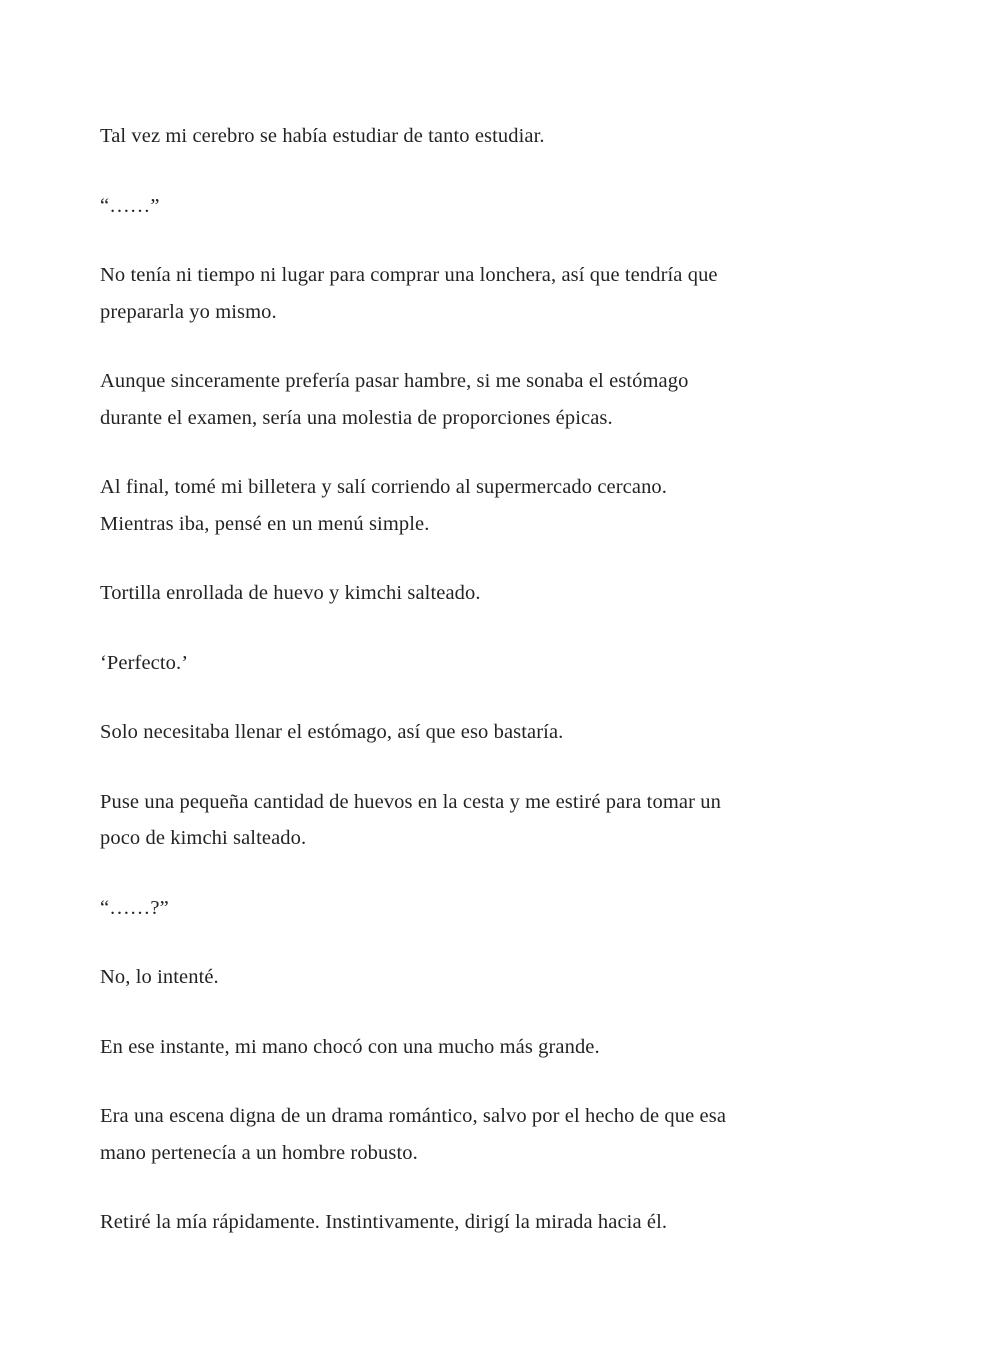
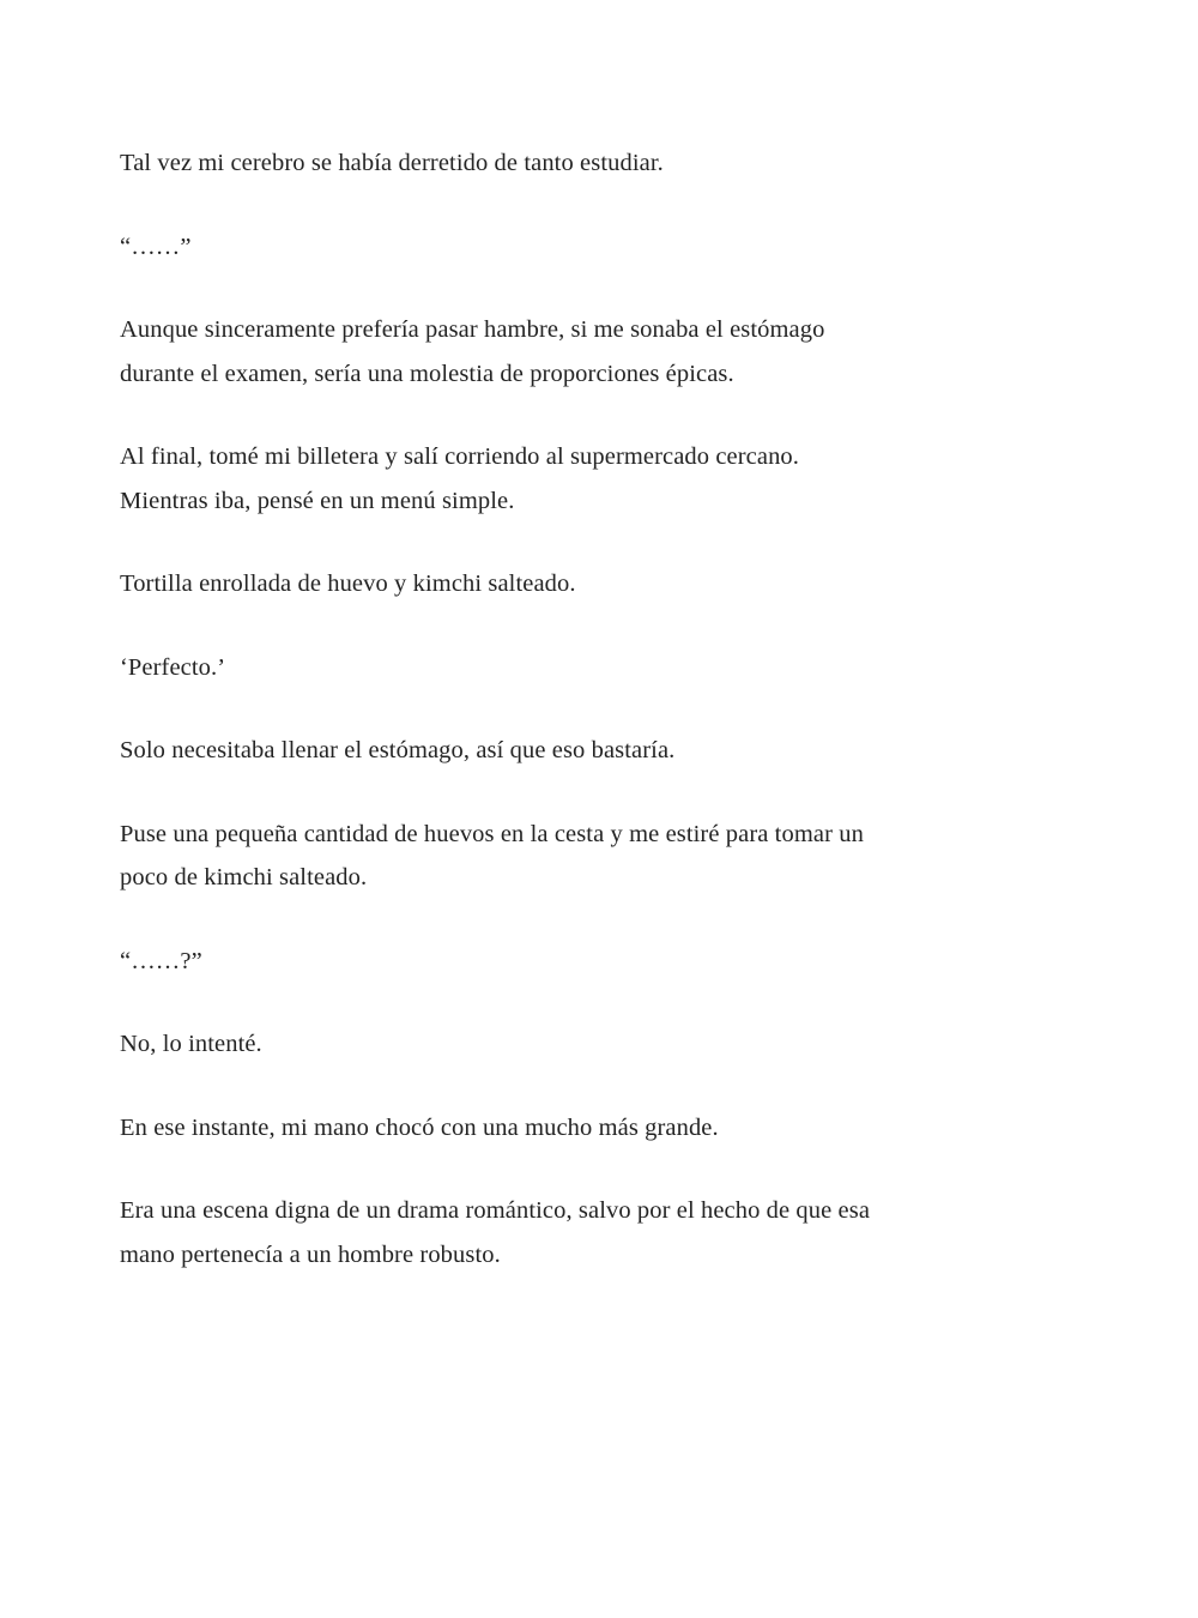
- Tal vez mi cerebro se había estudiar de tanto estudiar.
+ Tal vez mi cerebro se había derretido de tanto estudiar.
  “……”
- No tenía ni tiempo ni lugar para comprar una lonchera, así que tendría que
- prepararla yo mismo.
  Aunque sinceramente prefería pasar hambre, si me sonaba el estómago
  durante el examen, sería una molestia de proporciones épicas.
  Al final, tomé mi billetera y salí corriendo al supermercado cercano.
  Mientras iba, pensé en un menú simple.
  Tortilla enrollada de huevo y kimchi salteado.
  ‘Perfecto.’
  Solo necesitaba llenar el estómago, así que eso bastaría.
  Puse una pequeña cantidad de huevos en la cesta y me estiré para tomar un
  poco de kimchi salteado.
  “……?”
  No, lo intenté.
  En ese instante, mi mano chocó con una mucho más grande.
  Era una escena digna de un drama romántico, salvo por el hecho de que esa
  mano pertenecía a un hombre robusto.
- Retiré la mía rápidamente. Instintivamente, dirigí la mirada hacia él.
